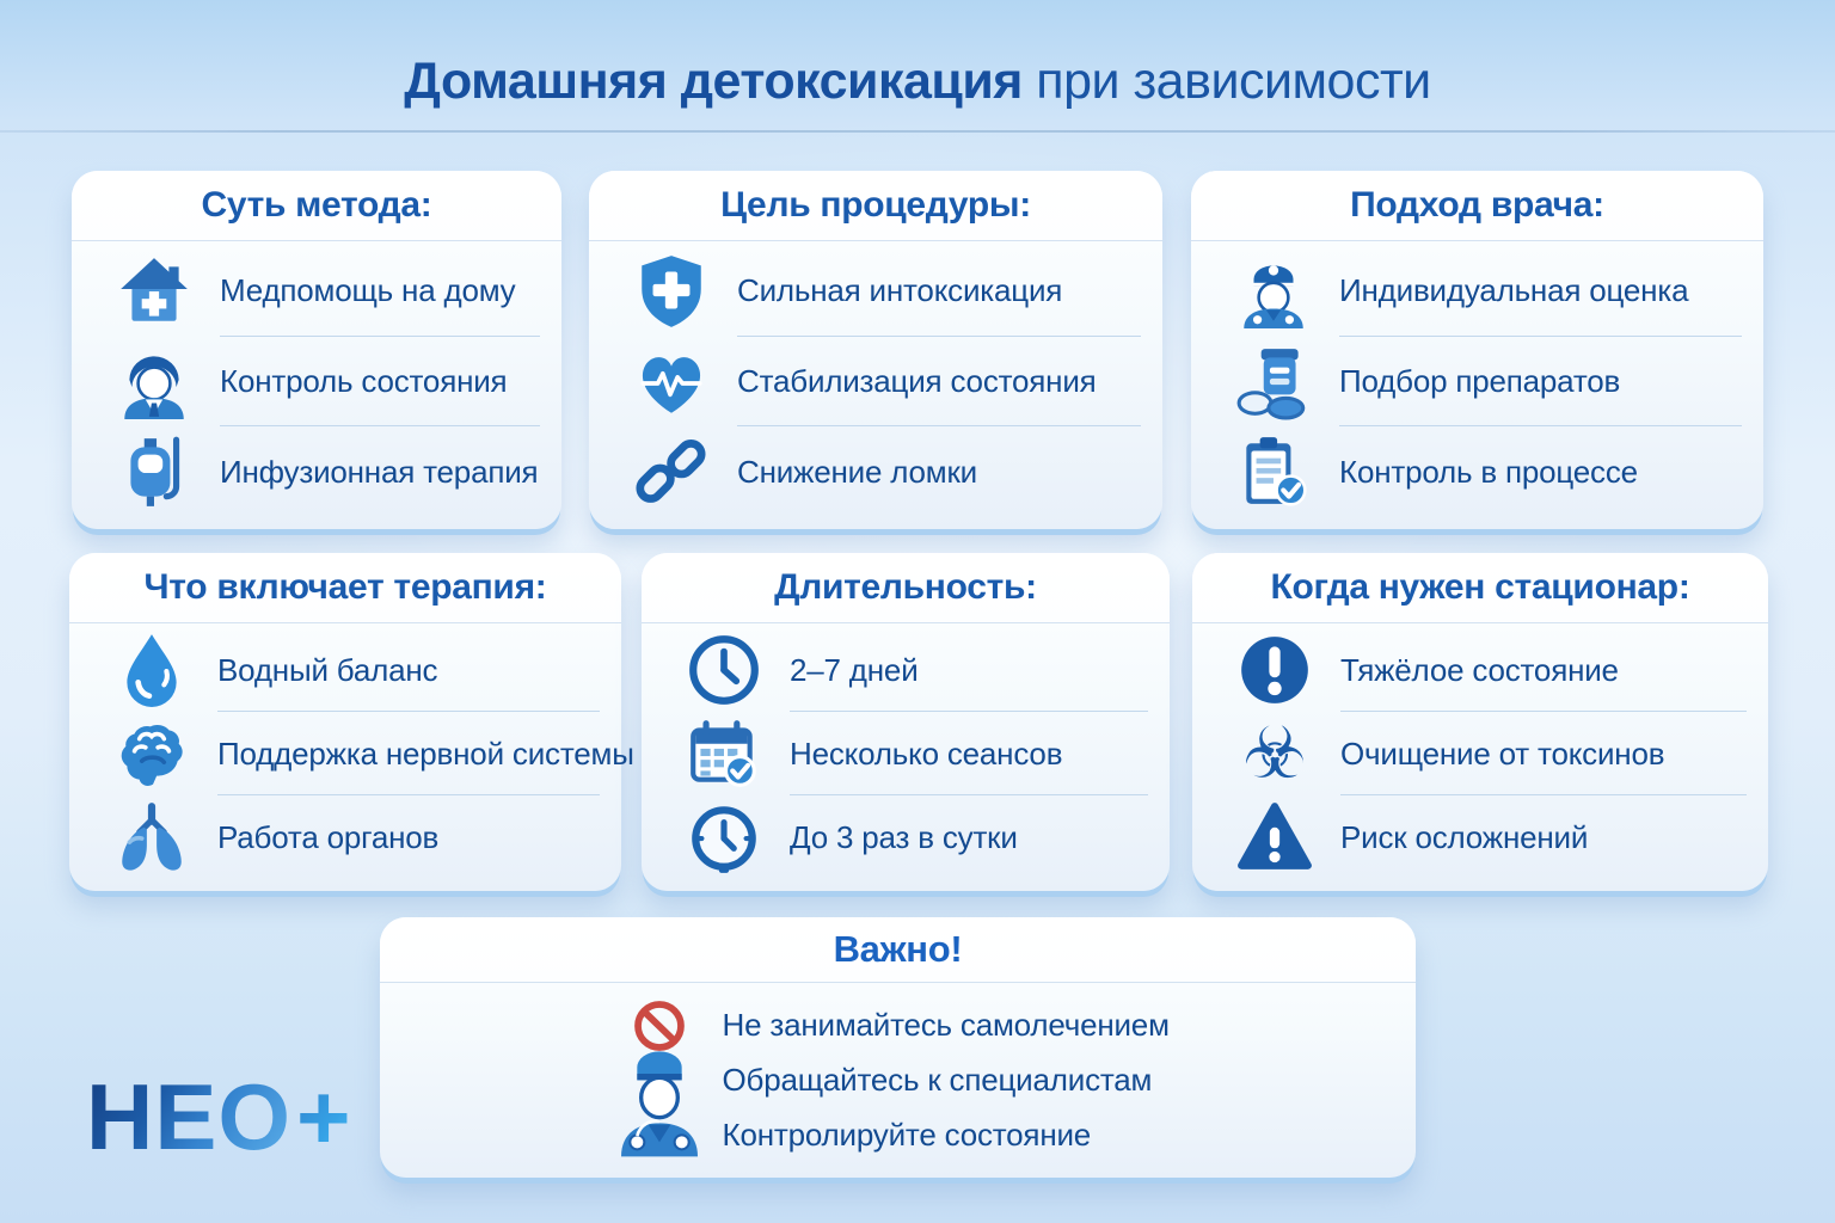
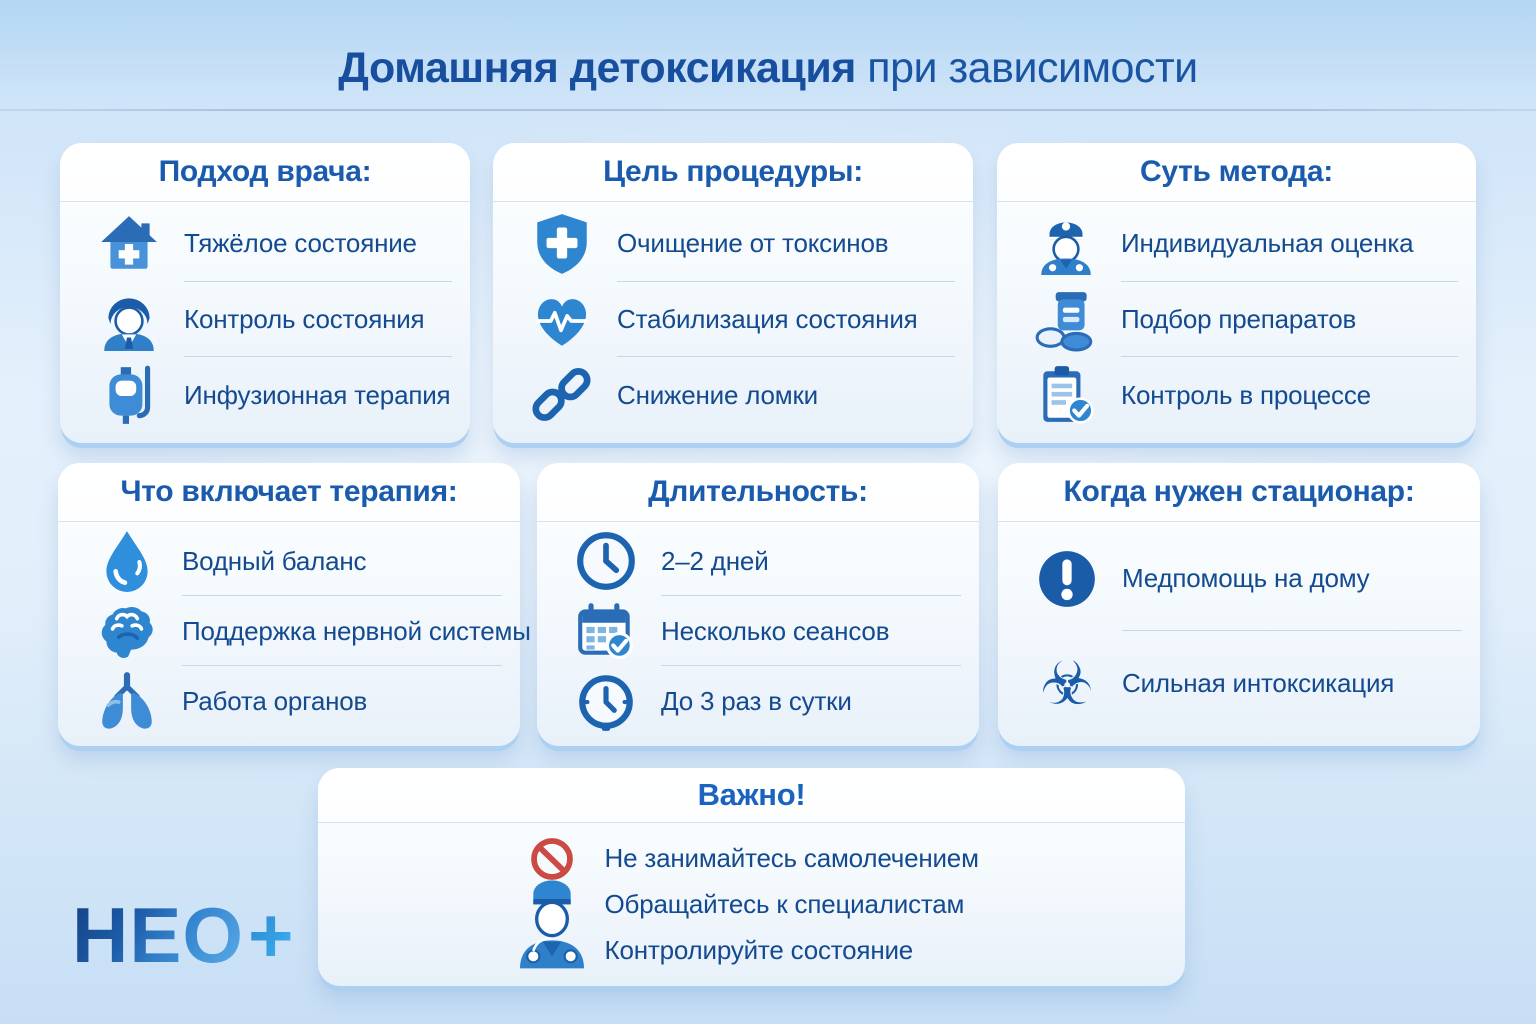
  Домашняя детоксикация при зависимости
- Суть метода:
+ Подход врача:
- Медпомощь на дому
+ Тяжёлое состояние
  Контроль состояния
  Инфузионная терапия
  Цель процедуры:
- Сильная интоксикация
+ Очищение от токсинов
  Стабилизация состояния
  Снижение ломки
- Подход врача:
+ Суть метода:
  Индивидуальная оценка
  Подбор препаратов
  Контроль в процессе
  Что включает терапия:
  Водный баланс
  Поддержка нервной системы
  Работа органов
  Длительность:
- 2–7 дней
+ 2–2 дней
  Несколько сеансов
  До 3 раз в сутки
  Когда нужен стационар:
- Тяжёлое состояние
+ Медпомощь на дому
  ☣
- Очищение от токсинов
+ Сильная интоксикация
- Риск осложнений
  Важно!
  Не занимайтесь самолечением
  Обращайтесь к специалистам
  Контролируйте состояние
  НЕО+
